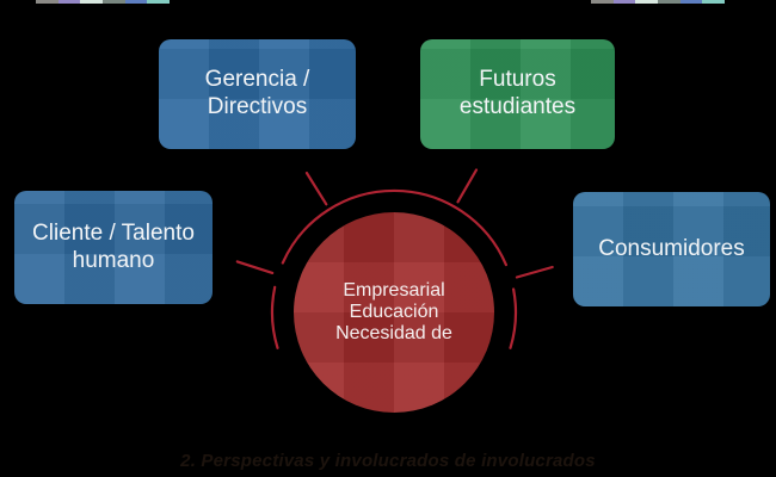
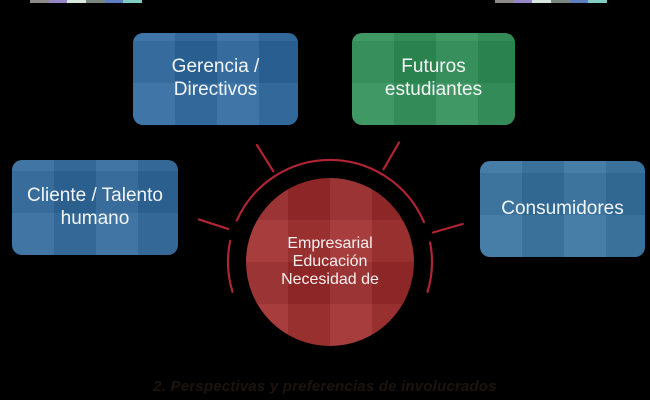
  Gerencia /
  Directivos
  Futuros
  estudiantes
  Cliente / Talento
  humano
  Consumidores
  Empresarial
  Educación
  Necesidad de
- 2. Perspectivas y involucrados de involucrados
+ 2. Perspectivas y preferencias de involucrados
